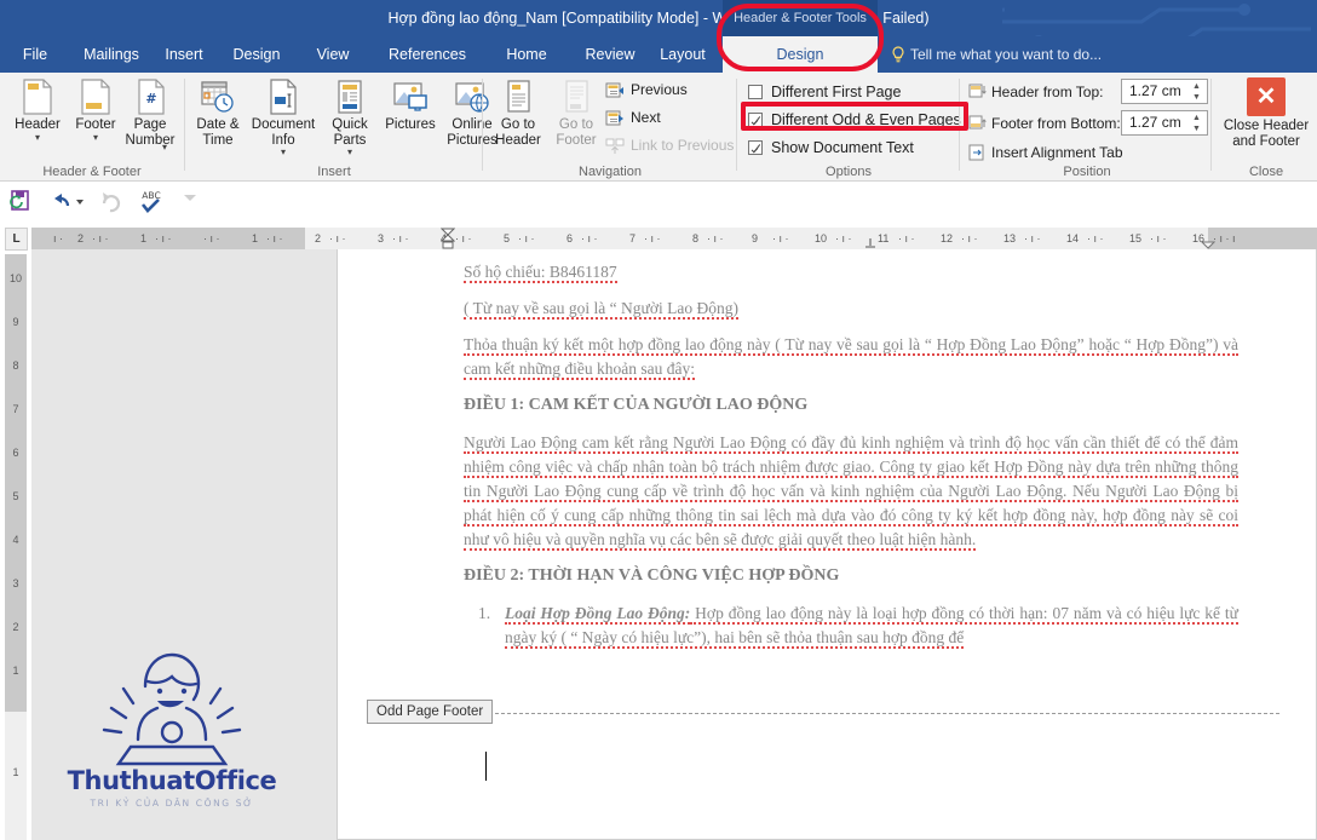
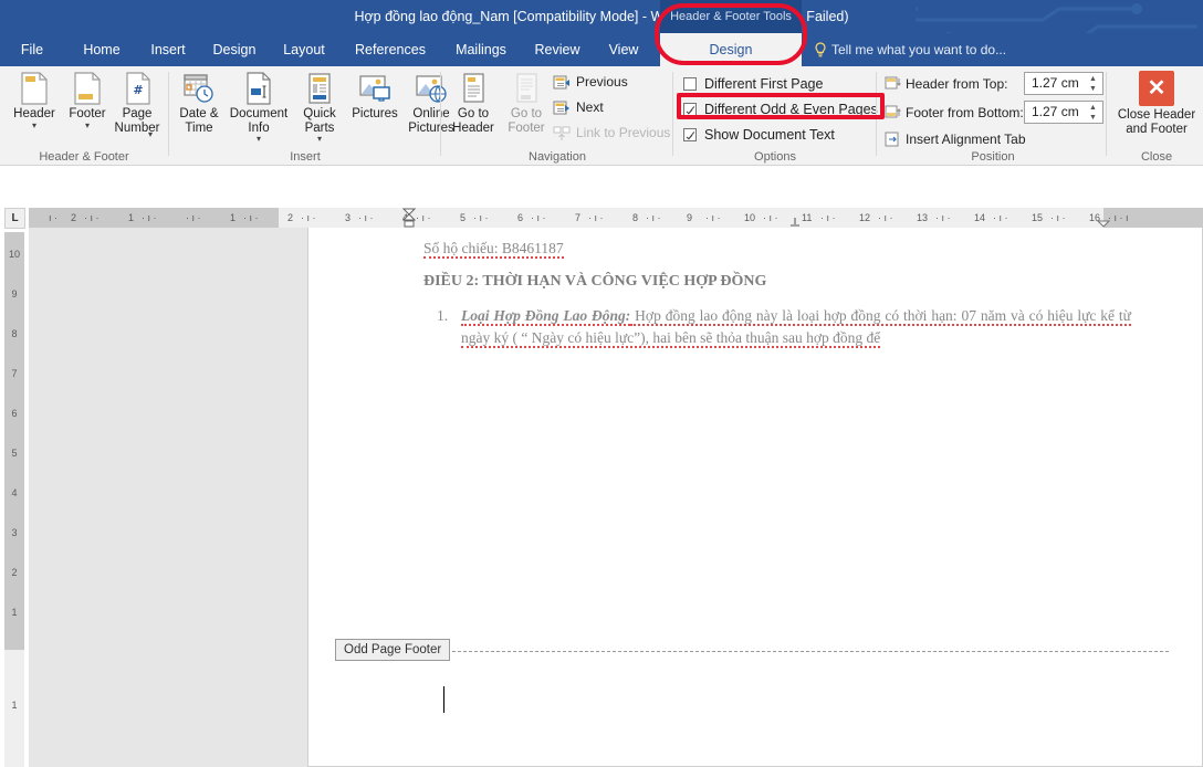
  Header & Footer Tools
  File
- Mailings
+ Home
  Insert
  Design
- View
+ Layout
  References
- Home
+ Mailings
  Review
- Layout
+ View
  Design
  Tell me what you want to do...
  Header
  ▾
  Footer
  ▾
  #
  Page
  Number
  ▾
  Header & Footer
  Date &
  Time
  Document
  Info
  ▾
  Quick
  Parts
  ▾
  Pictures
  Onlie
  Pictures
  Insert
  Go to
  Header
  Go to
  Footer
  Previous
  Next
  Link to Previous
  Navigation
  Different First Page
  Different Odd & Even Pages
  Show Document Text
  Options
  Header from Top:
  1.27 cm
  Footer from Bottom:
  1.27 cm
  Insert Alignment Tab
  Position
  ✕
  Close Header
  and Footer
  Close
- ABC
  L
  10
  9
  8
  7
  6
  5
  4
  3
  2
  1
  1
  ı ·
  2
  · ı ·
  1
  · ı ·
  · ı ·
  1
  · ı ·
  2
  · ı ·
  3
  · ı ·
  · ı ·
  5
  · ı ·
  6
  · ı ·
  7
  · ı ·
  8
  · ı ·
  9
  · ı ·
  10
  · ı ·
  11
  · ı ·
  12
  · ı ·
  13
  · ı ·
  14
  · ı ·
  15
  · ı ·
  16
  · ı · ı
- ThuthuatOffice
- TRI KỶ CỦA DÂN CÔNG SỞ
  Số hộ chiếu: B8461187
- ( Từ nay về sau gọi là “ Người Lao Động)
- Thỏa thuận ký kết một hợp đồng lao động này ( Từ nay về sau gọi là “ Hợp Đồng Lao Động” hoặc “ Hợp Đồng”) và cam kết những điều khoản sau đây:
- ĐIỀU 1: CAM KẾT CỦA NGƯỜI LAO ĐỘNG
- Người Lao Động cam kết rằng Người Lao Động có đầy đủ kinh nghiệm và trình độ học vấn cần thiết để có thể đảm nhiệm công việc và chấp nhận toàn bộ trách nhiệm được giao. Công ty giao kết Hợp Đồng này dựa trên những thông tin Người Lao Động cung cấp về trình độ học vấn và kinh nghiệm của Người Lao Động. Nếu Người Lao Động bị phát hiện cố ý cung cấp những thông tin sai lệch mà dựa vào đó công ty ký kết hợp đồng này, hợp đồng này sẽ coi như vô hiệu và quyền nghĩa vụ các bên sẽ được giải quyết theo luật hiện hành.
  ĐIỀU 2: THỜI HẠN VÀ CÔNG VIỆC HỢP ĐỒNG
  1.
  Loại Hợp Đồng Lao Động: Hợp đồng lao động này là loại hợp đồng có thời hạn: 07 năm và có hiệu lực kể từ ngày ký ( “ Ngày có hiệu lực”), hai bên sẽ thỏa thuận sau hợp đồng để
  Odd Page Footer
